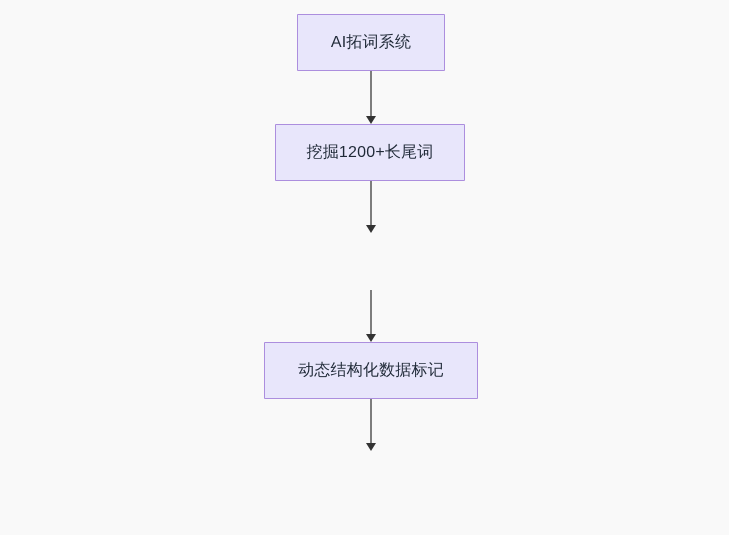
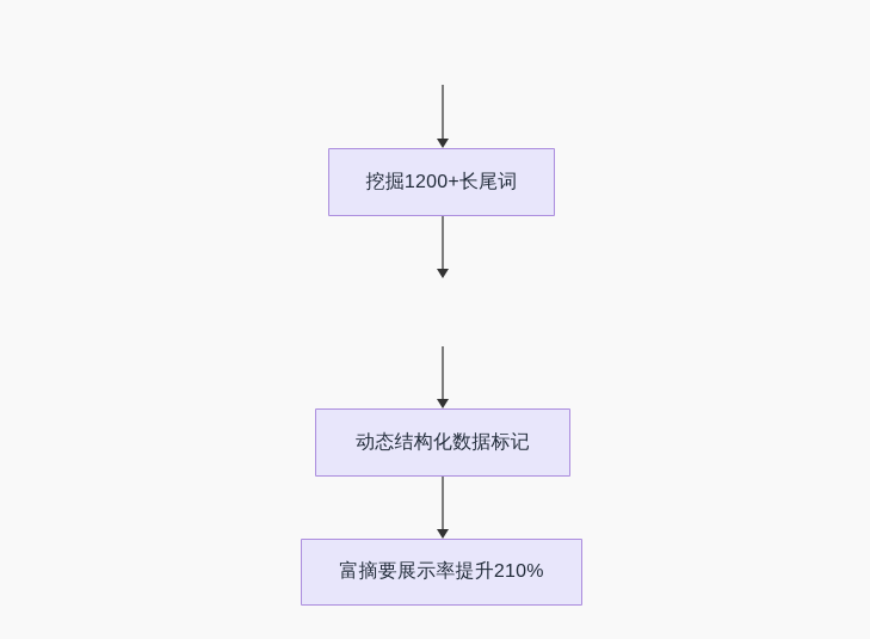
- AI拓词系统
  挖掘1200+长尾词
  动态结构化数据标记
+ 富摘要展示率提升210%
